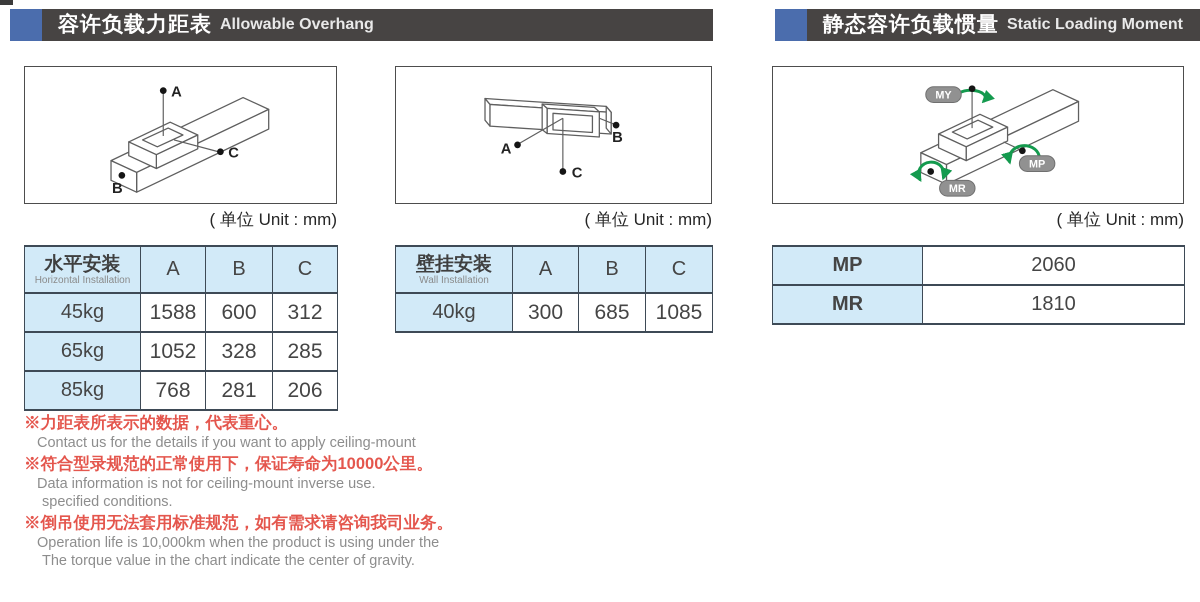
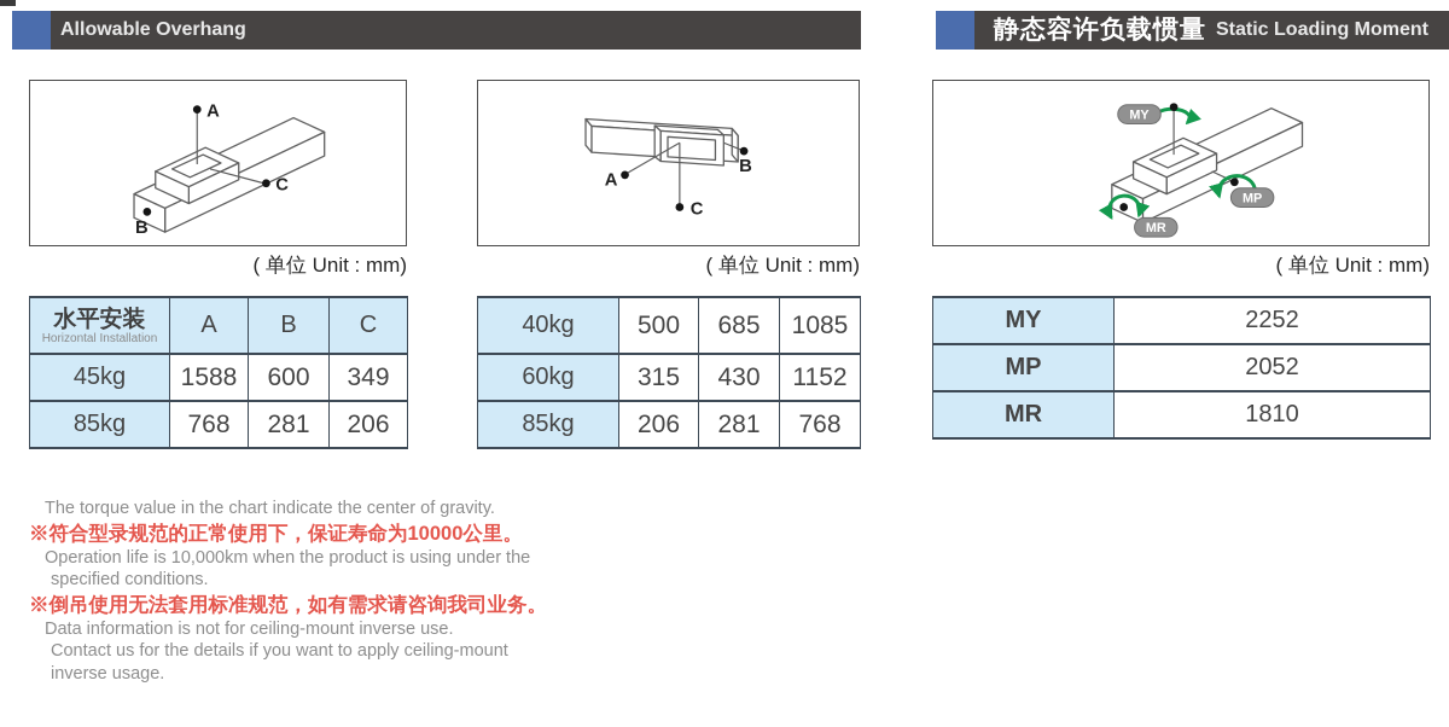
- 容许负载力距表
  Allowable Overhang
  静态容许负载惯量
  Static Loading Moment
  A
  C
  B
  A
  C
  B
  MY
  MP
  MR
  ( 单位 Unit : mm)
  ( 单位 Unit : mm)
  ( 单位 Unit : mm)
  水平安装 Horizontal Installation	A	B	C
- 45kg	1588	600	312
+ 45kg	1588	600	349
- 65kg	1052	328	285
  85kg	768	281	206
- 壁挂安装 Wall Installation	A	B	C
- 40kg	300	685	1085
+ 40kg	500	685	1085
+ 60kg	315	430	1152
+ 85kg	206	281	768
+ MY	2252
- MP	2060
+ MP	2052
  MR	1810
- ※力距表所表示的数据，代表重心。
- Contact us for the details if you want to apply ceiling-mount
+ The torque value in the chart indicate the center of gravity.
  ※符合型录规范的正常使用下，保证寿命为10000公里。
- Data information is not for ceiling-mount inverse use.
+ Operation life is 10,000km when the product is using under the
  specified conditions.
  ※倒吊使用无法套用标准规范，如有需求请咨询我司业务。
- Operation life is 10,000km when the product is using under the
+ Data information is not for ceiling-mount inverse use.
- The torque value in the chart indicate the center of gravity.
+ Contact us for the details if you want to apply ceiling-mount
+ inverse usage.
